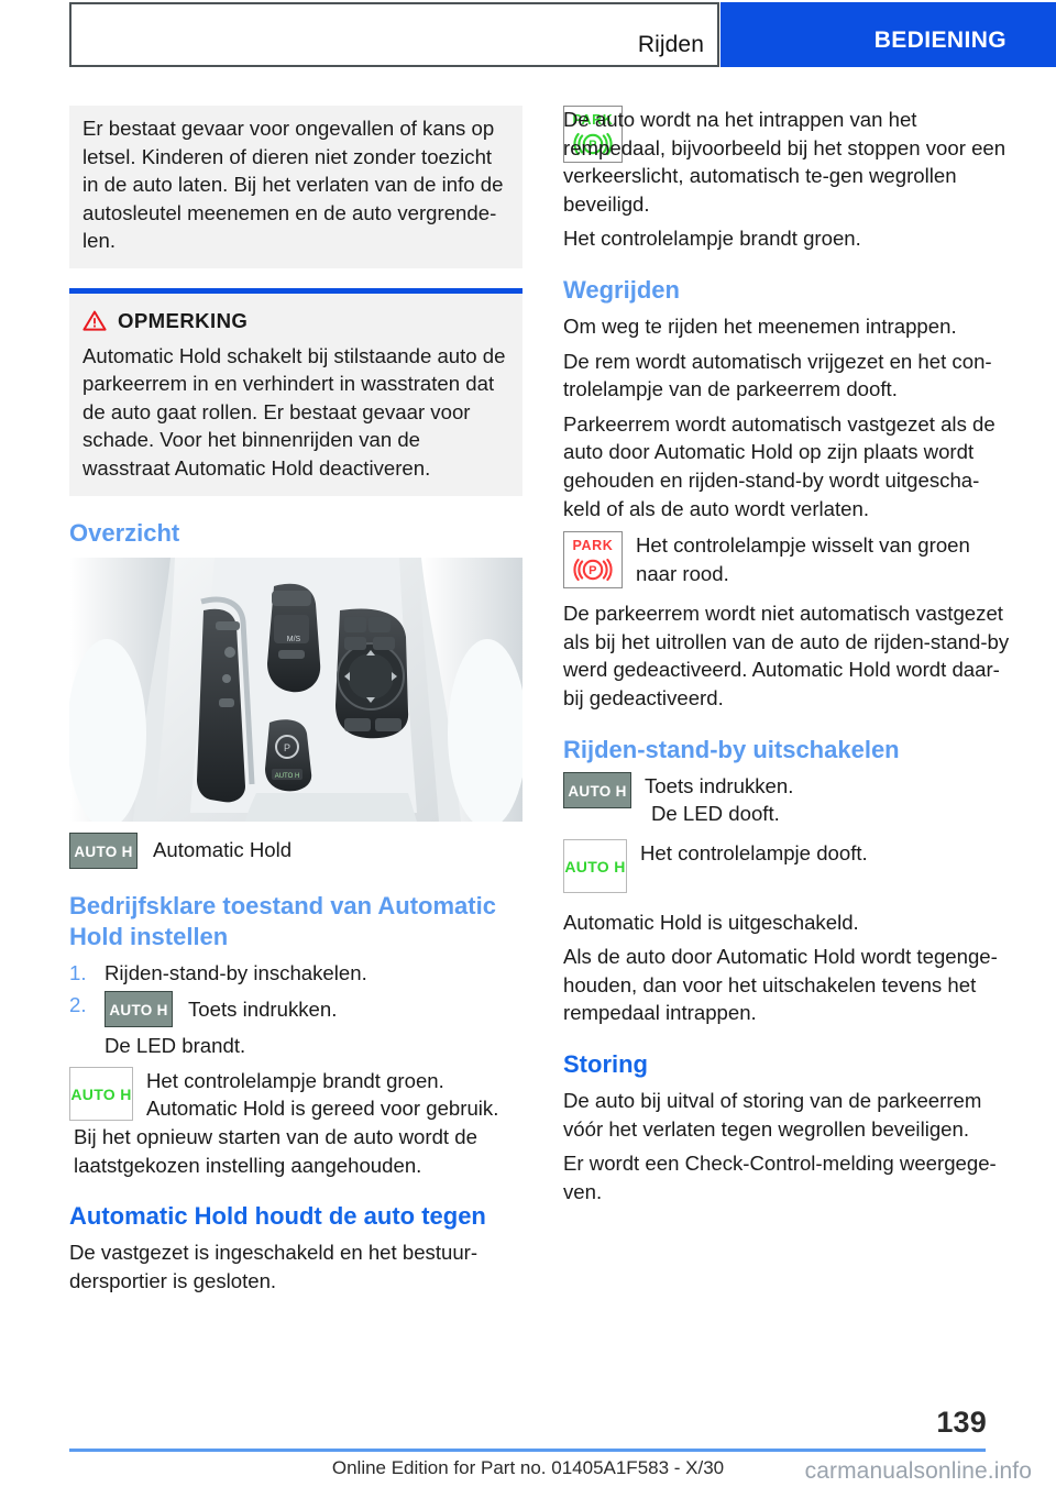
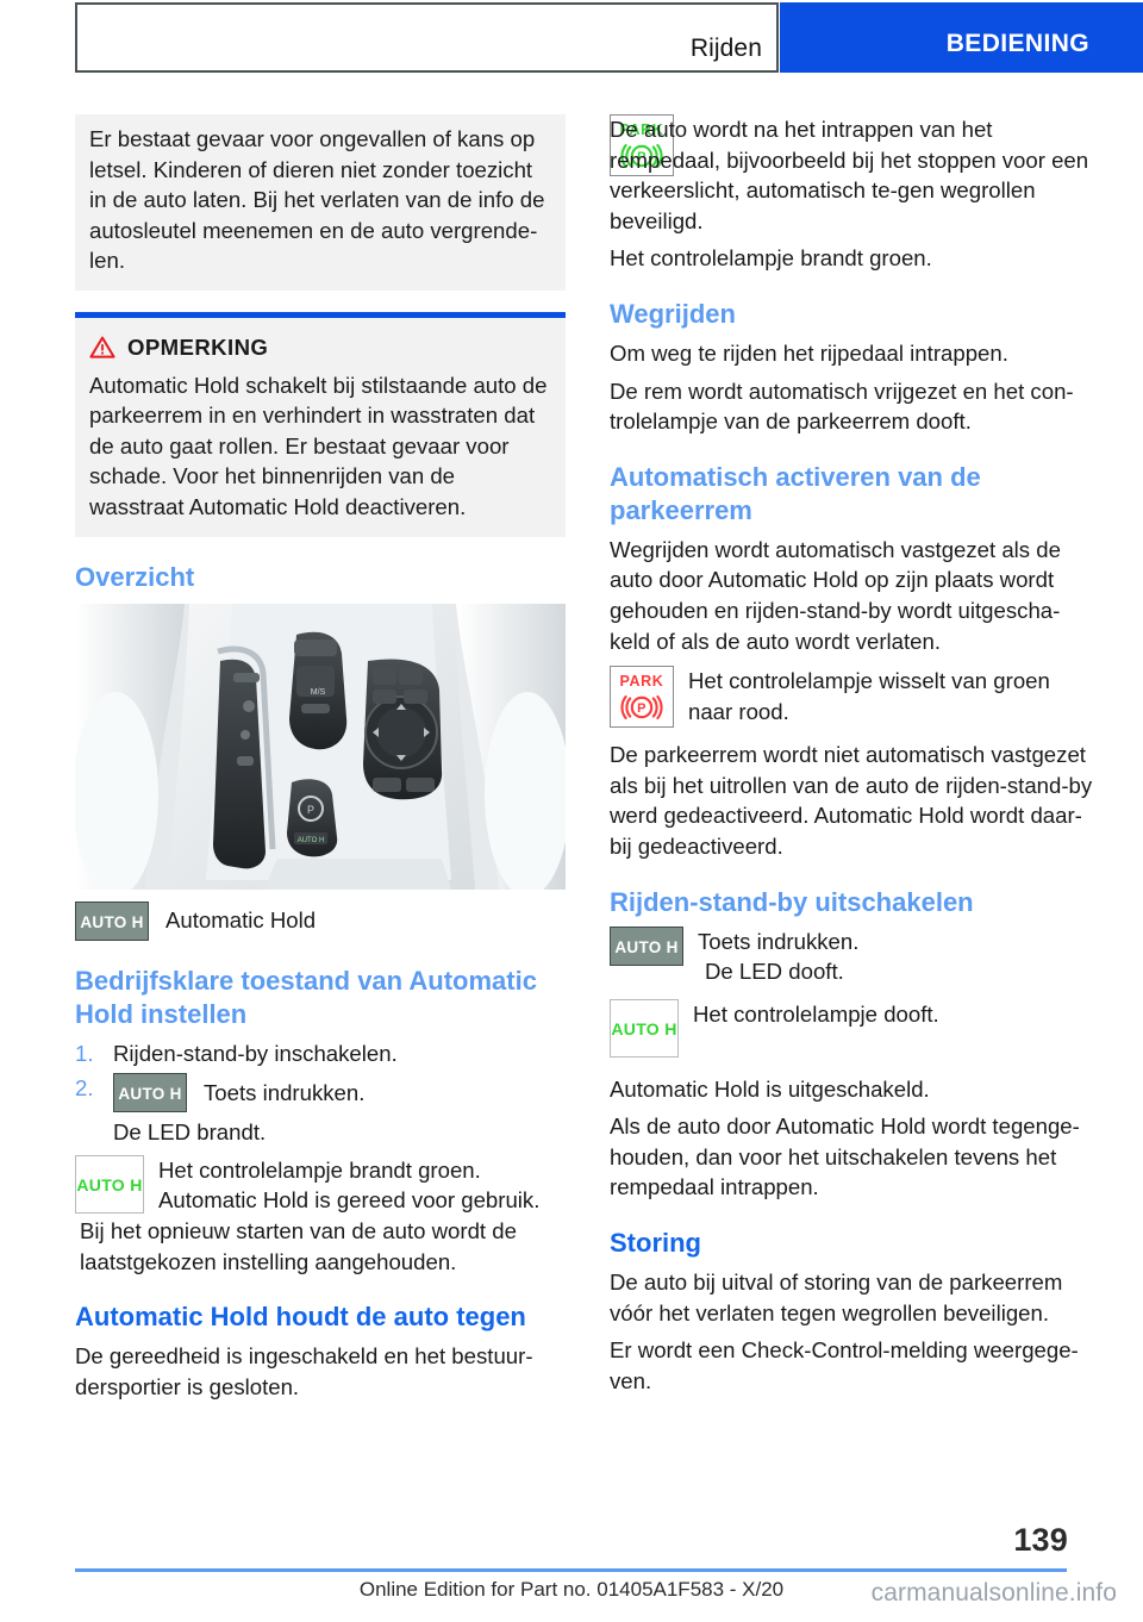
  Rijden
  BEDIENING
  Er bestaat gevaar voor ongevallen of kans op letsel. Kinderen of dieren niet zonder toezicht in de auto laten. Bij het verlaten van de info de autosleutel meenemen en de auto vergrende-len.
  OPMERKING
  Automatic Hold schakelt bij stilstaande auto de parkeerrem in en verhindert in wasstraten dat de auto gaat rollen. Er bestaat gevaar voor schade. Voor het binnenrijden van de wasstraat Automatic Hold deactiveren.
  Overzicht
  P
  AUTO H
  Automatic Hold
  Bedrijfsklare toestand van Automatic Hold instellen
  1.
  Rijden-stand-by inschakelen.
  2.
  AUTO H
  Toets indrukken.
  De LED brandt.
  AUTO H
  Het controlelampje brandt groen.
  Automatic Hold is gereed voor gebruik.
  Bij het opnieuw starten van de auto wordt de laatstgekozen instelling aangehouden.
  Automatic Hold houdt de auto tegen
- De vastgezet is ingeschakeld en het bestuur-dersportier is gesloten.
+ De gereedheid is ingeschakeld en het bestuur-dersportier is gesloten.
  PARK
  P
  De auto wordt na het intrappen van het rempedaal, bijvoorbeeld bij het stoppen voor een verkeerslicht, automatisch te-gen wegrollen beveiligd.
  Het controlelampje brandt groen.
  Wegrijden
- Om weg te rijden het meenemen intrappen.
+ Om weg te rijden het rijpedaal intrappen.
  De rem wordt automatisch vrijgezet en het con-trolelampje van de parkeerrem dooft.
+ Automatisch activeren van de parkeerrem
- Parkeerrem wordt automatisch vastgezet als de auto door Automatic Hold op zijn plaats wordt gehouden en rijden-stand-by wordt uitgescha-keld of als de auto wordt verlaten.
+ Wegrijden wordt automatisch vastgezet als de auto door Automatic Hold op zijn plaats wordt gehouden en rijden-stand-by wordt uitgescha-keld of als de auto wordt verlaten.
  PARK
  P
  Het controlelampje wisselt van groen naar rood.
  De parkeerrem wordt niet automatisch vastgezet als bij het uitrollen van de auto de rijden-stand-by werd gedeactiveerd. Automatic Hold wordt daar-bij gedeactiveerd.
  Rijden-stand-by uitschakelen
  AUTO H
  Toets indrukken.
  De LED dooft.
  AUTO H
  Het controlelampje dooft.
  Automatic Hold is uitgeschakeld.
  Als de auto door Automatic Hold wordt tegenge-houden, dan voor het uitschakelen tevens het rempedaal intrappen.
  Storing
  De auto bij uitval of storing van de parkeerrem vóór het verlaten tegen wegrollen beveiligen.
  Er wordt een Check-Control-melding weergege-ven.
  139
- Online Edition for Part no. 01405A1F583 - X/30
+ Online Edition for Part no. 01405A1F583 - X/20
  carmanualsonline.info
